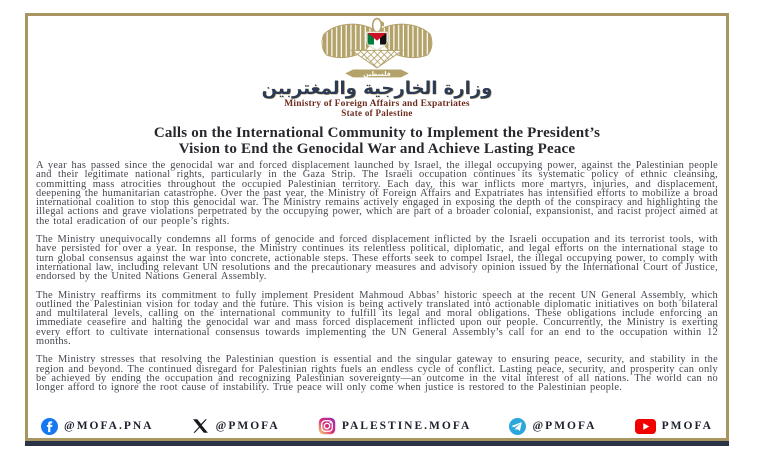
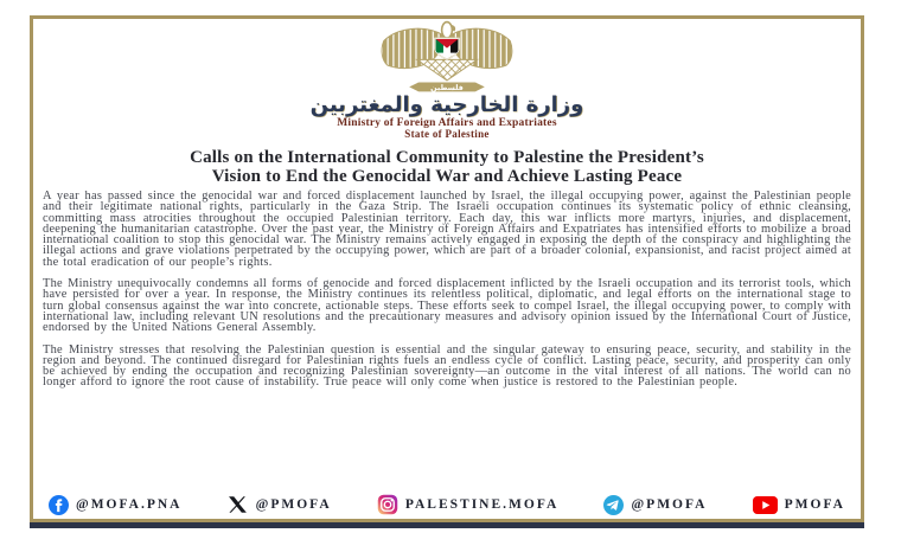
  وزارة الخارجية والمغتربين
  Ministry of Foreign Affairs and Expatriates
  State of Palestine
- Calls on the International Community to Implement the President’s
+ Calls on the International Community to Palestine the President’s
  Vision to End the Genocidal War and Achieve Lasting Peace
  A year has passed since the genocidal war and forced displacement launched by Israel, the illegal occupying power, against the Palestinian people and their legitimate national rights, particularly in the Gaza Strip. The Israeli occupation continues its systematic policy of ethnic cleansing, committing mass atrocities throughout the occupied Palestinian territory. Each day, this war inflicts more martyrs, injuries, and displacement, deepening the humanitarian catastrophe. Over the past year, the Ministry of Foreign Affairs and Expatriates has intensified efforts to mobilize a broad international coalition to stop this genocidal war. The Ministry remains actively engaged in exposing the depth of the conspiracy and highlighting the illegal actions and grave violations perpetrated by the occupying power, which are part of a broader colonial, expansionist, and racist project aimed at the total eradication of our people’s rights.
- The Ministry unequivocally condemns all forms of genocide and forced displacement inflicted by the Israeli occupation and its terrorist tools, with have persisted for over a year. In response, the Ministry continues its relentless political, diplomatic, and legal efforts on the international stage to turn global consensus against the war into concrete, actionable steps. These efforts seek to compel Israel, the illegal occupying power, to comply with international law, including relevant UN resolutions and the precautionary measures and advisory opinion issued by the International Court of Justice, endorsed by the United Nations General Assembly.
+ The Ministry unequivocally condemns all forms of genocide and forced displacement inflicted by the Israeli occupation and its terrorist tools, which have persisted for over a year. In response, the Ministry continues its relentless political, diplomatic, and legal efforts on the international stage to turn global consensus against the war into concrete, actionable steps. These efforts seek to compel Israel, the illegal occupying power, to comply with international law, including relevant UN resolutions and the precautionary measures and advisory opinion issued by the International Court of Justice, endorsed by the United Nations General Assembly.
- The Ministry reaffirms its commitment to fully implement President Mahmoud Abbas’ historic speech at the recent UN General Assembly, which outlined the Palestinian vision for today and the future. This vision is being actively translated into actionable diplomatic initiatives on both bilateral and multilateral levels, calling on the international community to fulfill its legal and moral obligations. These obligations include enforcing an immediate ceasefire and halting the genocidal war and mass forced displacement inflicted upon our people. Concurrently, the Ministry is exerting every effort to cultivate international consensus towards implementing the UN General Assembly’s call for an end to the occupation within 12 months.
  The Ministry stresses that resolving the Palestinian question is essential and the singular gateway to ensuring peace, security, and stability in the region and beyond. The continued disregard for Palestinian rights fuels an endless cycle of conflict. Lasting peace, security, and prosperity can only be achieved by ending the occupation and recognizing Palestinian sovereignty—an outcome in the vital interest of all nations. The world can no longer afford to ignore the root cause of instability. True peace will only come when justice is restored to the Palestinian people.
  @MOFA.PNA
  @PMOFA
  PALESTINE.MOFA
  @PMOFA
  PMOFA
